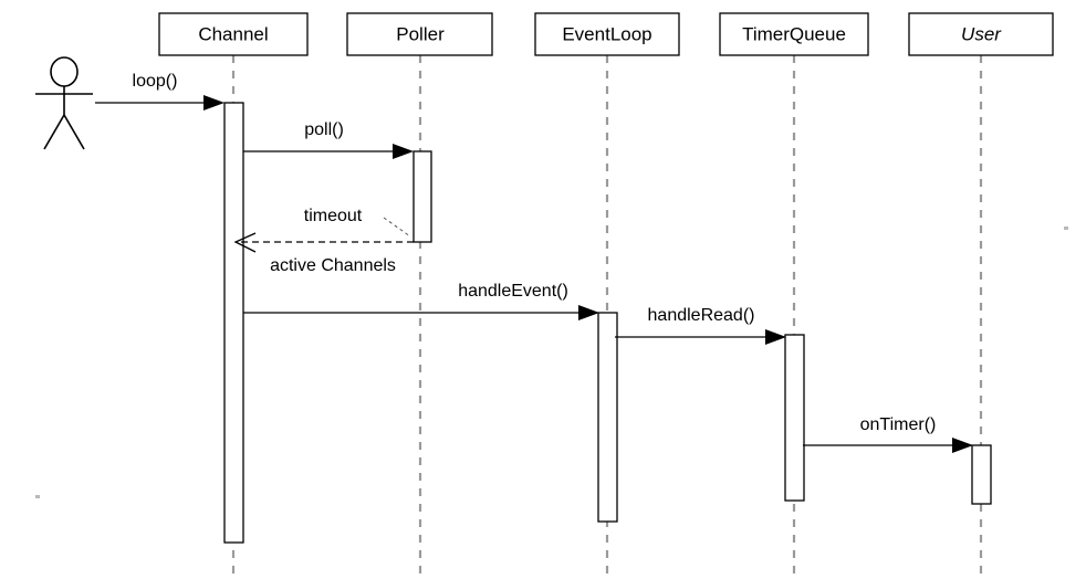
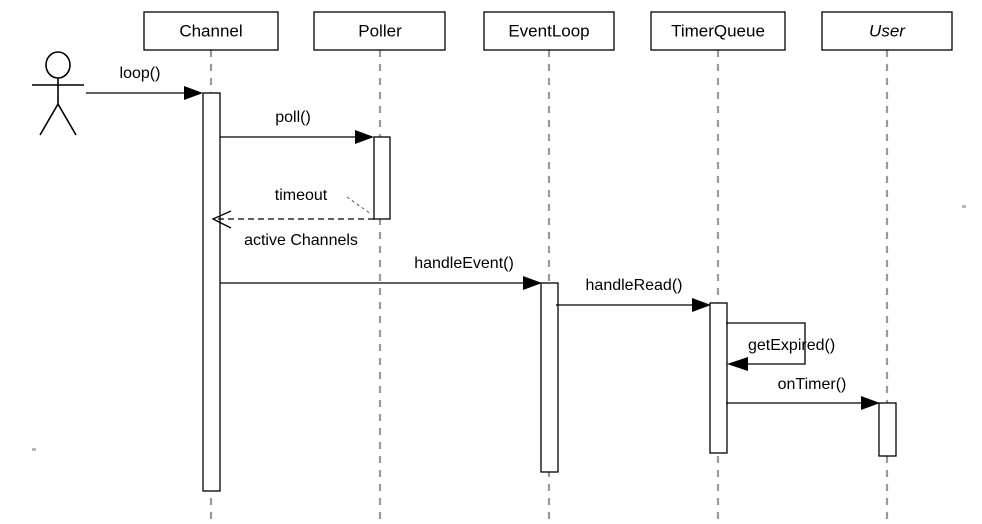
  Channel
  Poller
  EventLoop
  TimerQueue
  User
  loop()
  poll()
  timeout
  active Channels
  handleEvent()
  handleRead()
+ getExpired()
  onTimer()
